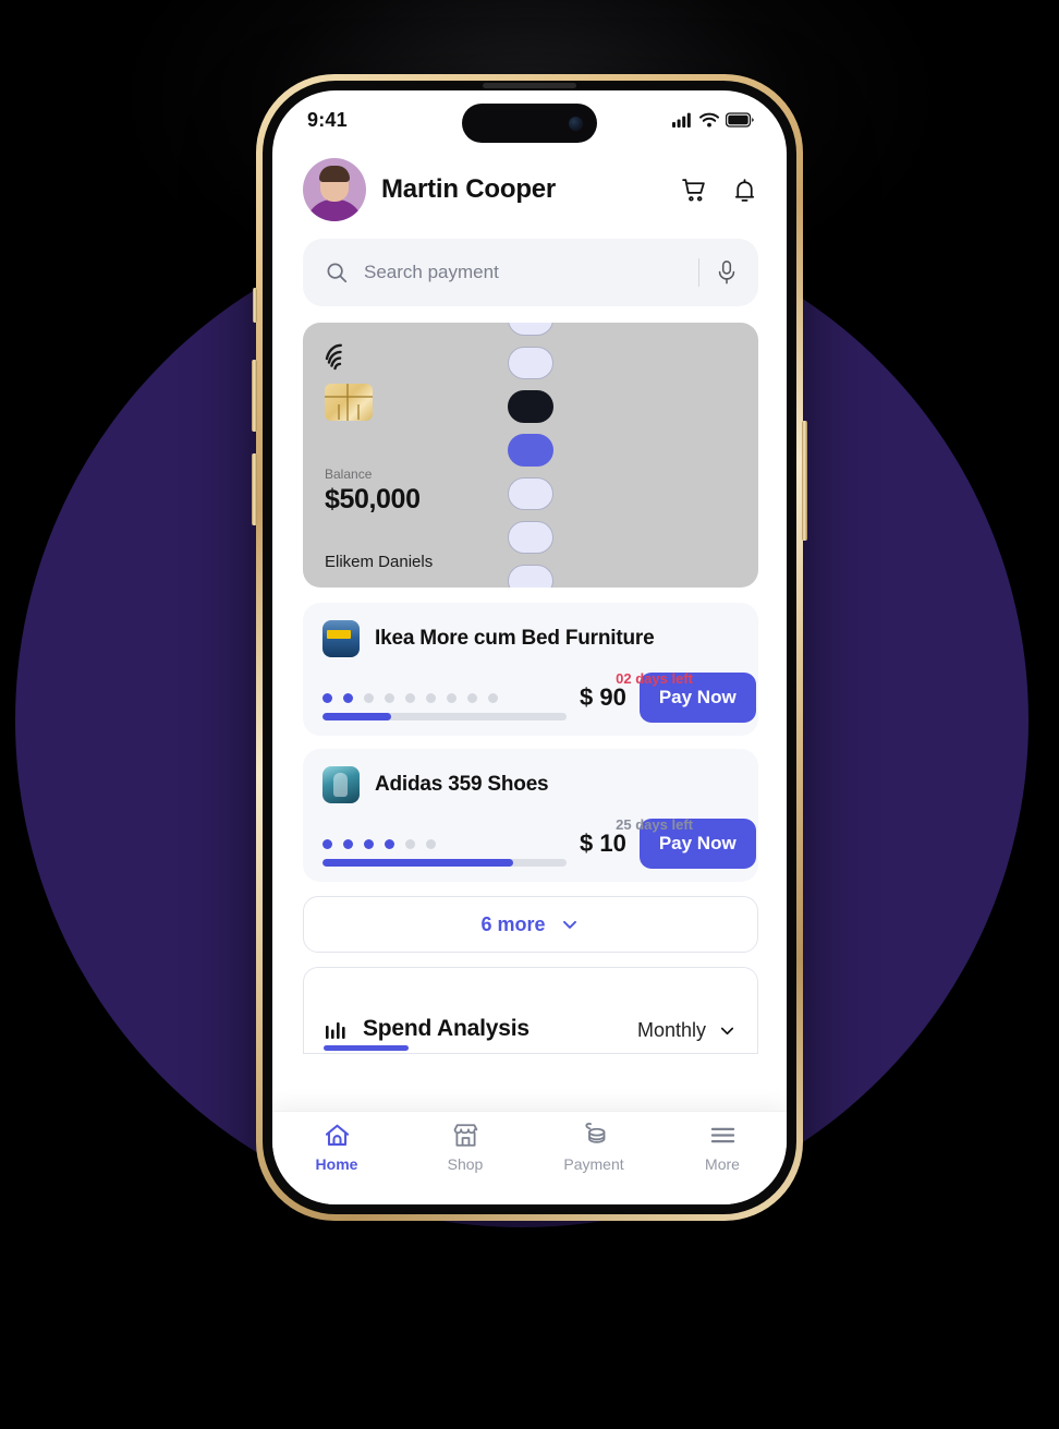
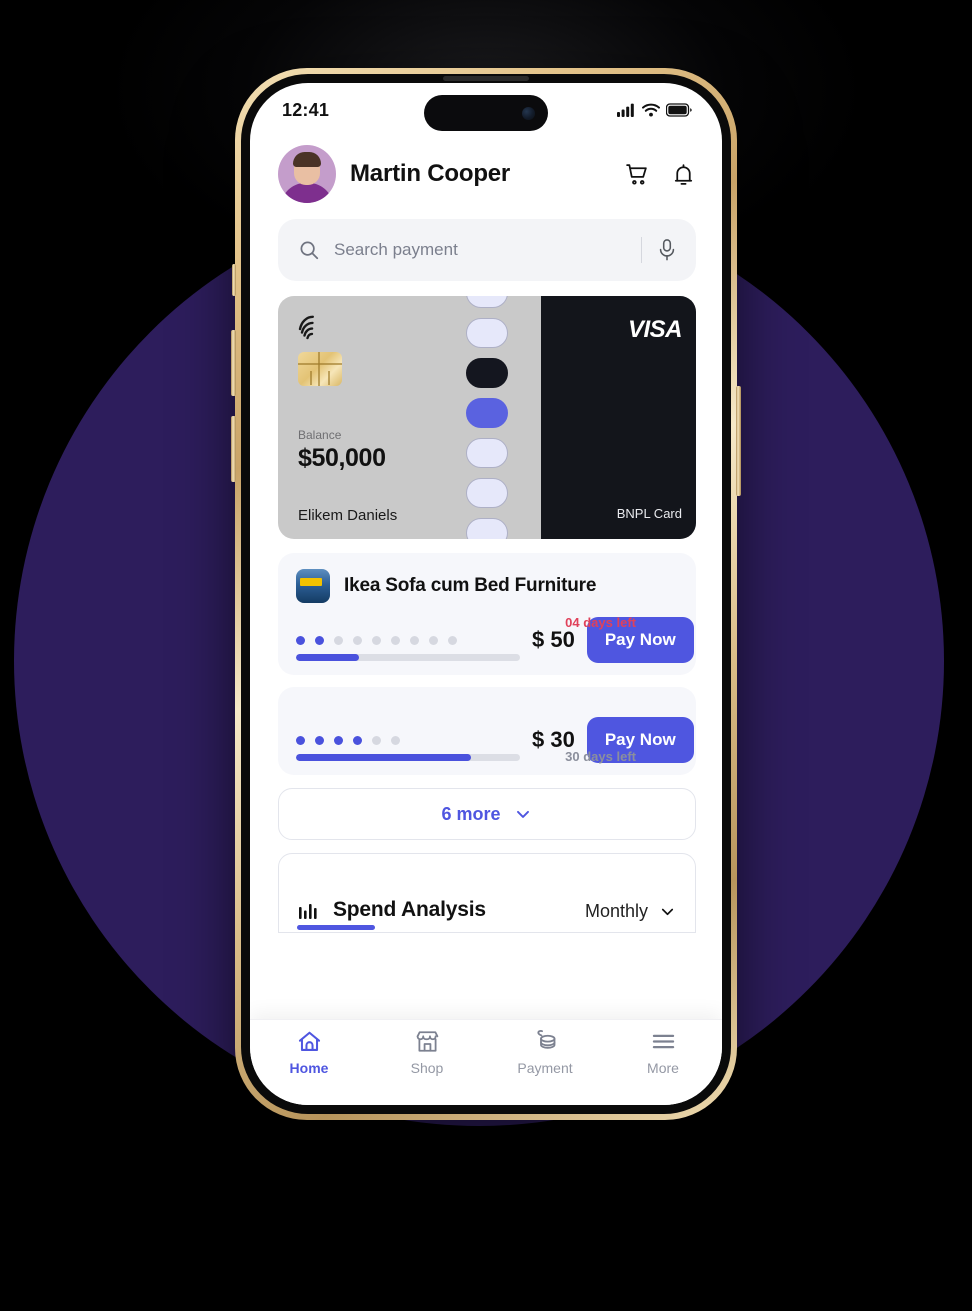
- 9:41
+ 12:41
  Martin Cooper
  Search payment
  Balance
  $50,000
  Elikem Daniels
+ VISA
+ BNPL Card
- Ikea More cum Bed Furniture
+ Ikea Sofa cum Bed Furniture
- 02 days left
+ 04 days left
- $ 90
+ $ 50
  Pay Now
- Adidas 359 Shoes
- 25 days left
+ 30 days left
- $ 10
+ $ 30
  Pay Now
  6 more
  Spend Analysis
  Monthly
  Home
  Shop
  Payment
  More
